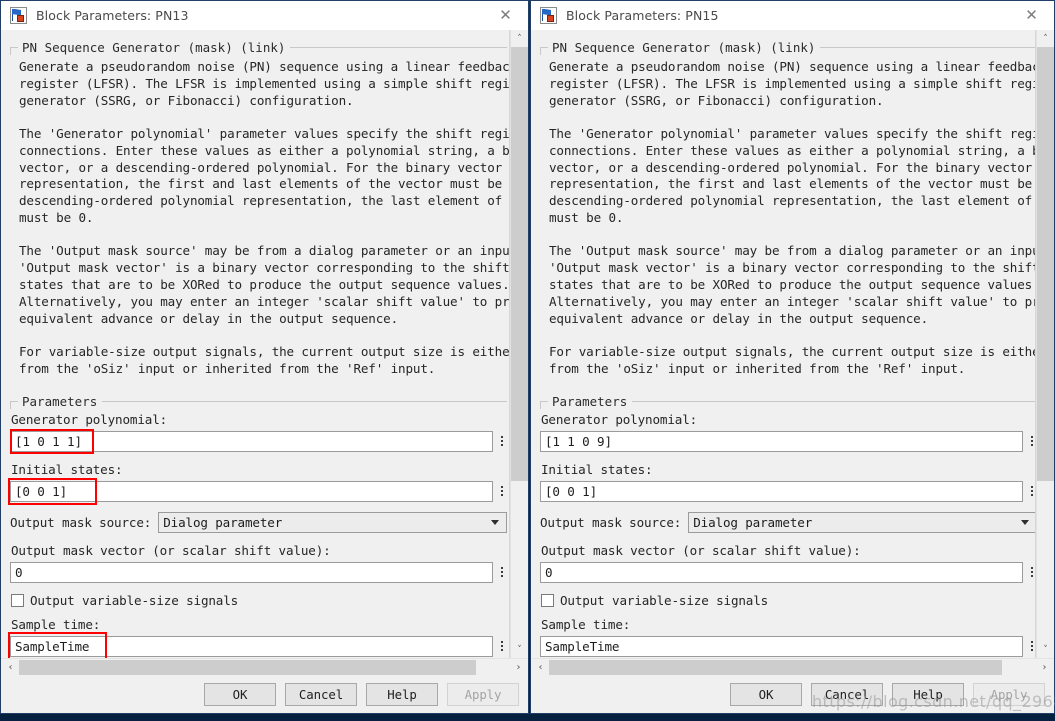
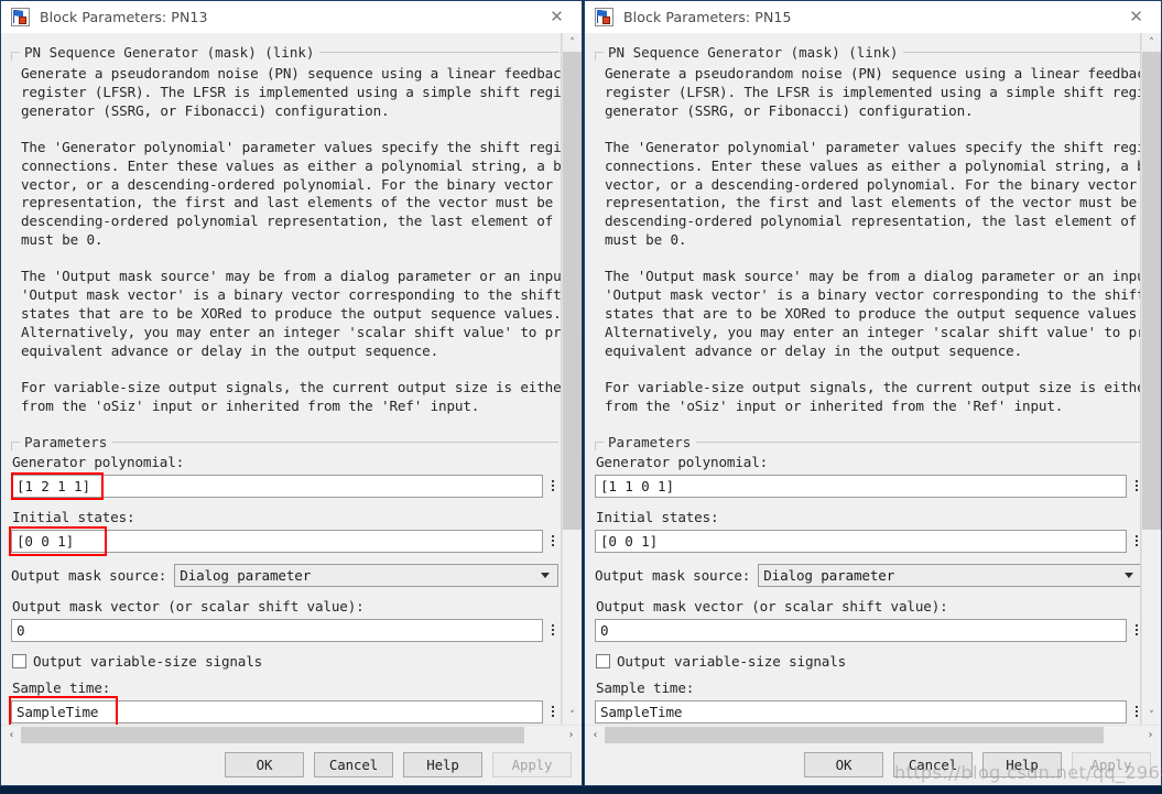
  Block Parameters: PN13
  ✕
  PN Sequence Generator (mask) (link)
  Generate a pseudorandom noise (PN) sequence using a linear feedbac
  register (LFSR). The LFSR is implemented using a simple shift regi
  generator (SSRG, or Fibonacci) configuration.
  The 'Generator polynomial' parameter values specify the shift regi
  connections. Enter these values as either a polynomial string, a b
  vector, or a descending-ordered polynomial. For the binary vector
  representation, the first and last elements of the vector must be
  descending-ordered polynomial representation, the last element of
  must be 0.
  The 'Output mask source' may be from a dialog parameter or an inpu
  'Output mask vector' is a binary vector corresponding to the shift
  states that are to be XORed to produce the output sequence values.
  Alternatively, you may enter an integer 'scalar shift value' to pr
  equivalent advance or delay in the output sequence.
  For variable-size output signals, the current output size is eithe
  from the 'oSiz' input or inherited from the 'Ref' input.
  Parameters
  Generator polynomial:
- [1 0 1 1]
+ [1 2 1 1]
  Initial states:
  [0 0 1]
  Output mask source:
  Dialog parameter
  Output mask vector (or scalar shift value):
  0
  Output variable-size signals
  Sample time:
  SampleTime
  ˄
  ˅
  ‹
  ›
  OK
  Cancel
  Help
  Apply
  Block Parameters: PN15
  ✕
  PN Sequence Generator (mask) (link)
  Generate a pseudorandom noise (PN) sequence using a linear feedba
  register (LFSR). The LFSR is implemented using a simple shift reg
  generator (SSRG, or Fibonacci) configuration.
  The 'Generator polynomial' parameter values specify the shift reg
  connections. Enter these values as either a polynomial string, a
  vector, or a descending-ordered polynomial. For the binary vector
  representation, the first and last elements of the vector must be
  descending-ordered polynomial representation, the last element of
  must be 0.
  The 'Output mask source' may be from a dialog parameter or an inp
  'Output mask vector' is a binary vector corresponding to the shif
  states that are to be XORed to produce the output sequence values
  Alternatively, you may enter an integer 'scalar shift value' to p
  equivalent advance or delay in the output sequence.
  For variable-size output signals, the current output size is eith
  from the 'oSiz' input or inherited from the 'Ref' input.
  Parameters
  Generator polynomial:
- [1 1 0 9]
+ [1 1 0 1]
  Initial states:
  [0 0 1]
  Output mask source:
  Dialog parameter
  Output mask vector (or scalar shift value):
  0
  Output variable-size signals
  Sample time:
  SampleTime
  ˄
  ˅
  ‹
  ›
  OK
  Cancel
  Help
  Apply
  https://blog.csdn.net/qq_296
